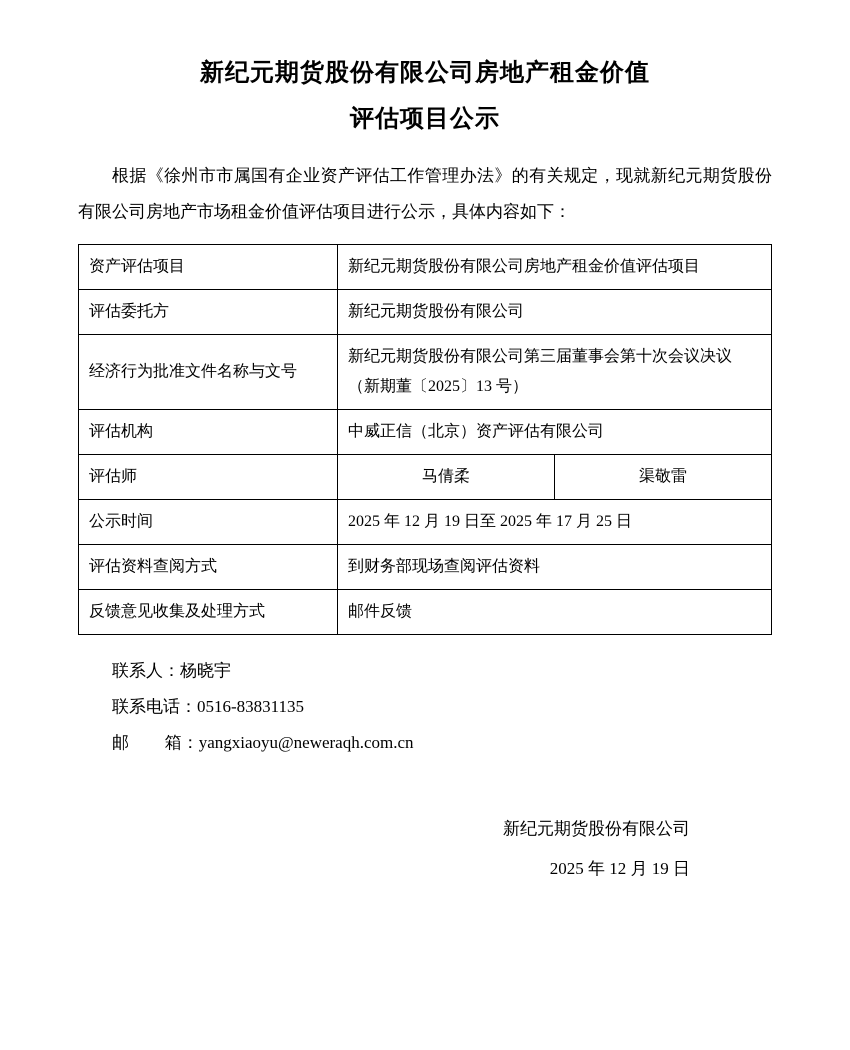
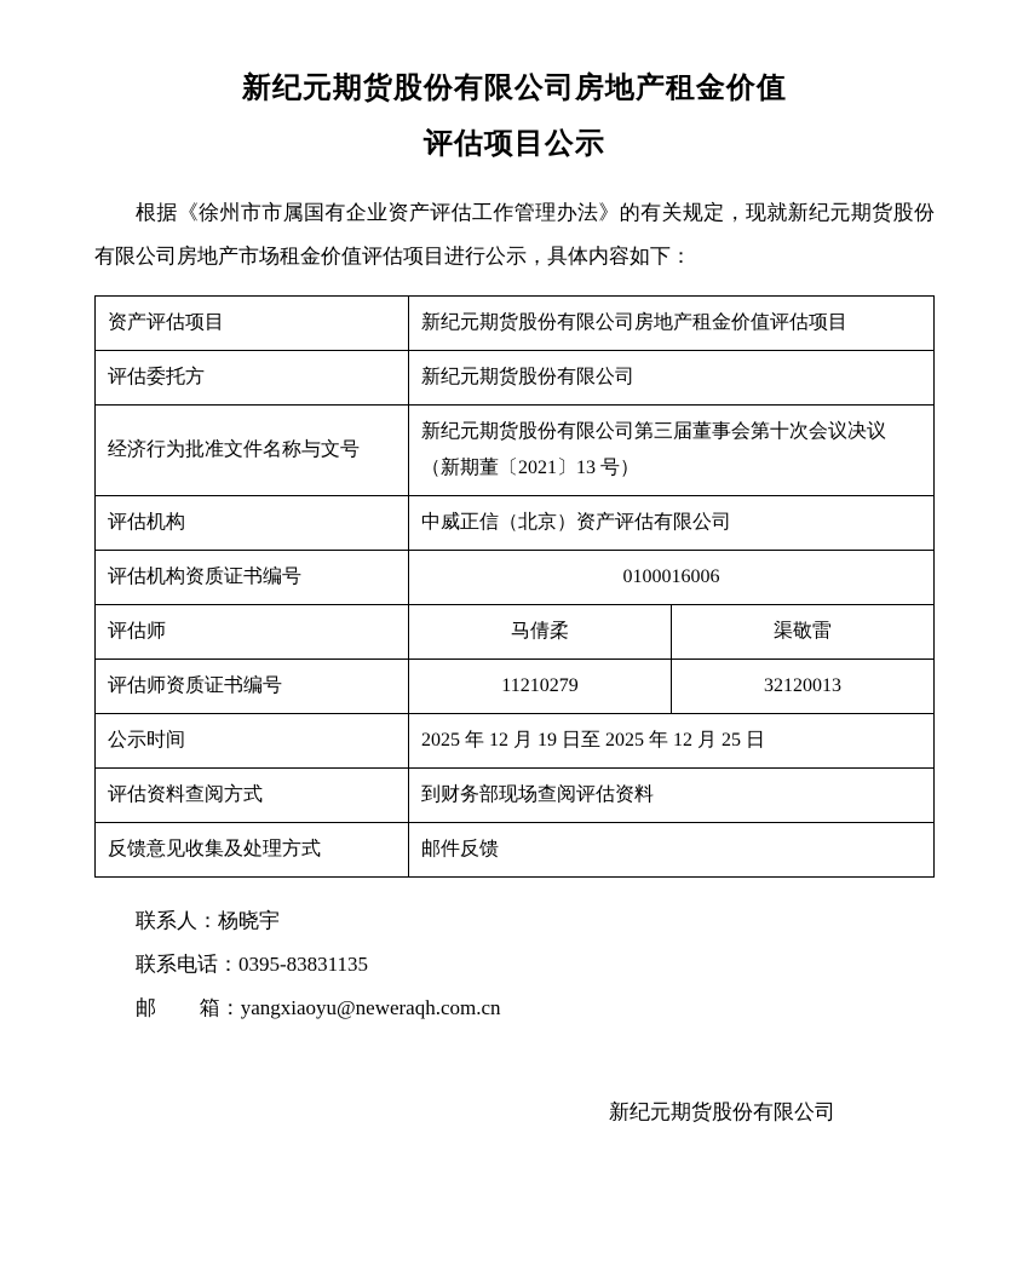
  新纪元期货股份有限公司房地产租金价值
  评估项目公示
  根据《徐州市市属国有企业资产评估工作管理办法》的有关规定，现就新纪元期货股份有限公司房地产市场租金价值评估项目进行公示，具体内容如下：
  资产评估项目	新纪元期货股份有限公司房地产租金价值评估项目
  评估委托方	新纪元期货股份有限公司
- 经济行为批准文件名称与文号	新纪元期货股份有限公司第三届董事会第十次会议决议（新期董〔2025〕13 号）
+ 经济行为批准文件名称与文号	新纪元期货股份有限公司第三届董事会第十次会议决议（新期董〔2021〕13 号）
  评估机构	中威正信（北京）资产评估有限公司
+ 评估机构资质证书编号	0100016006
  评估师	马倩柔	渠敬雷
+ 评估师资质证书编号	11210279	32120013
- 公示时间	2025 年 12 月 19 日至 2025 年 17 月 25 日
+ 公示时间	2025 年 12 月 19 日至 2025 年 12 月 25 日
  评估资料查阅方式	到财务部现场查阅评估资料
  反馈意见收集及处理方式	邮件反馈
  联系人：杨晓宇
- 联系电话：0516-83831135
+ 联系电话：0395-83831135
  邮 箱：yangxiaoyu@neweraqh.com.cn
  新纪元期货股份有限公司
- 2025 年 12 月 19 日
